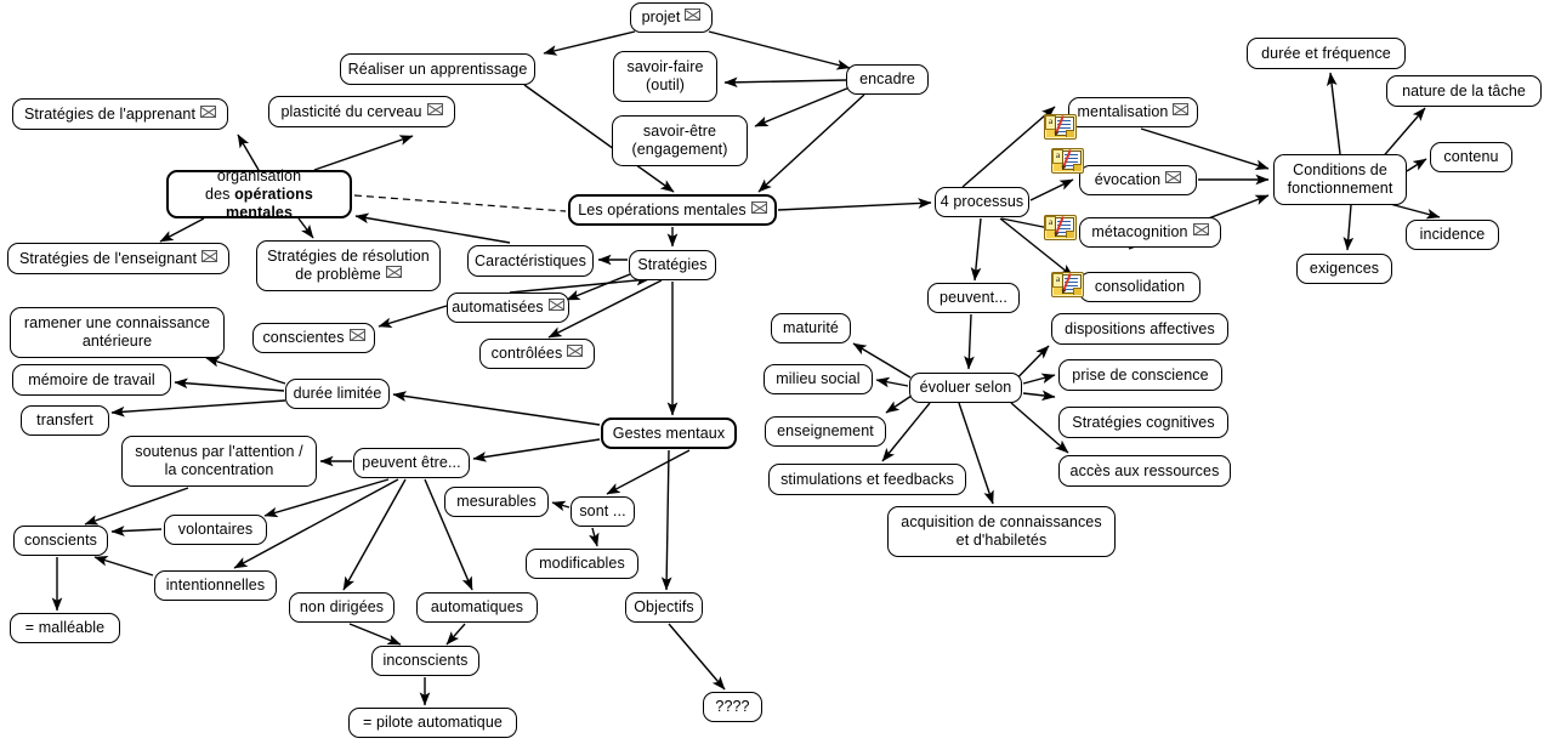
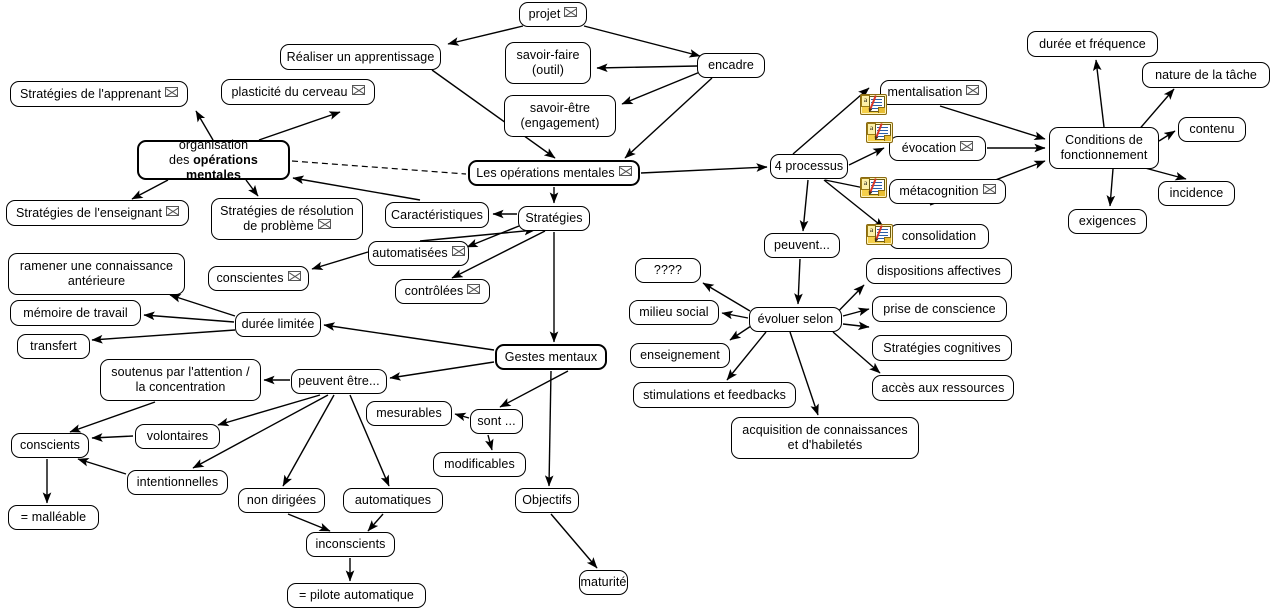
  projet
  Réaliser un apprentissage
  savoir-faire
  (outil)
  savoir-être
  (engagement)
  encadre
  Stratégies de l'apprenant
  plasticité du cerveau
  organisation
  des opérations mentales
  Les opérations mentales
  Stratégies de l'enseignant
  Stratégies de résolution
  de problème
  Caractéristiques
  Stratégies
  automatisées
  conscientes
  contrôlées
  ramener une connaissance
  antérieure
  mémoire de travail
  durée limitée
  transfert
  Gestes mentaux
  soutenus par l'attention /
  la concentration
  peuvent être...
  mesurables
  sont ...
  conscients
  volontaires
  modificables
  intentionnelles
  non dirigées
  automatiques
  Objectifs
  = malléable
  inconscients
  = pilote automatique
- ????
+ maturité
  4 processus
  mentalisation
  a
  évocation
  a
  métacognition
  a
  consolidation
  a
  Conditions de
  fonctionnement
  durée et fréquence
  nature de la tâche
  contenu
  incidence
  exigences
  peuvent...
  évoluer selon
- maturité
+ ????
  milieu social
  enseignement
  stimulations et feedbacks
  dispositions affectives
  prise de conscience
  Stratégies cognitives
  accès aux ressources
  acquisition de connaissances
  et d'habiletés
